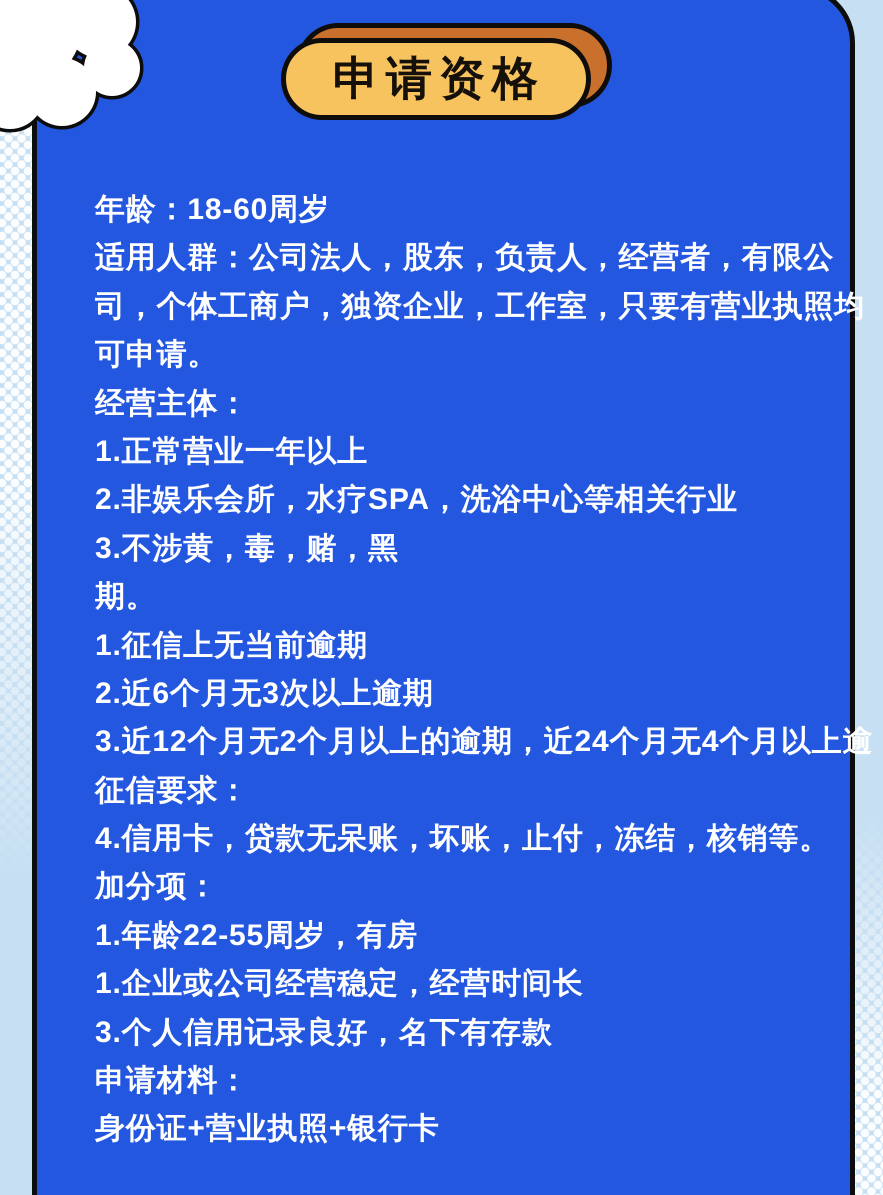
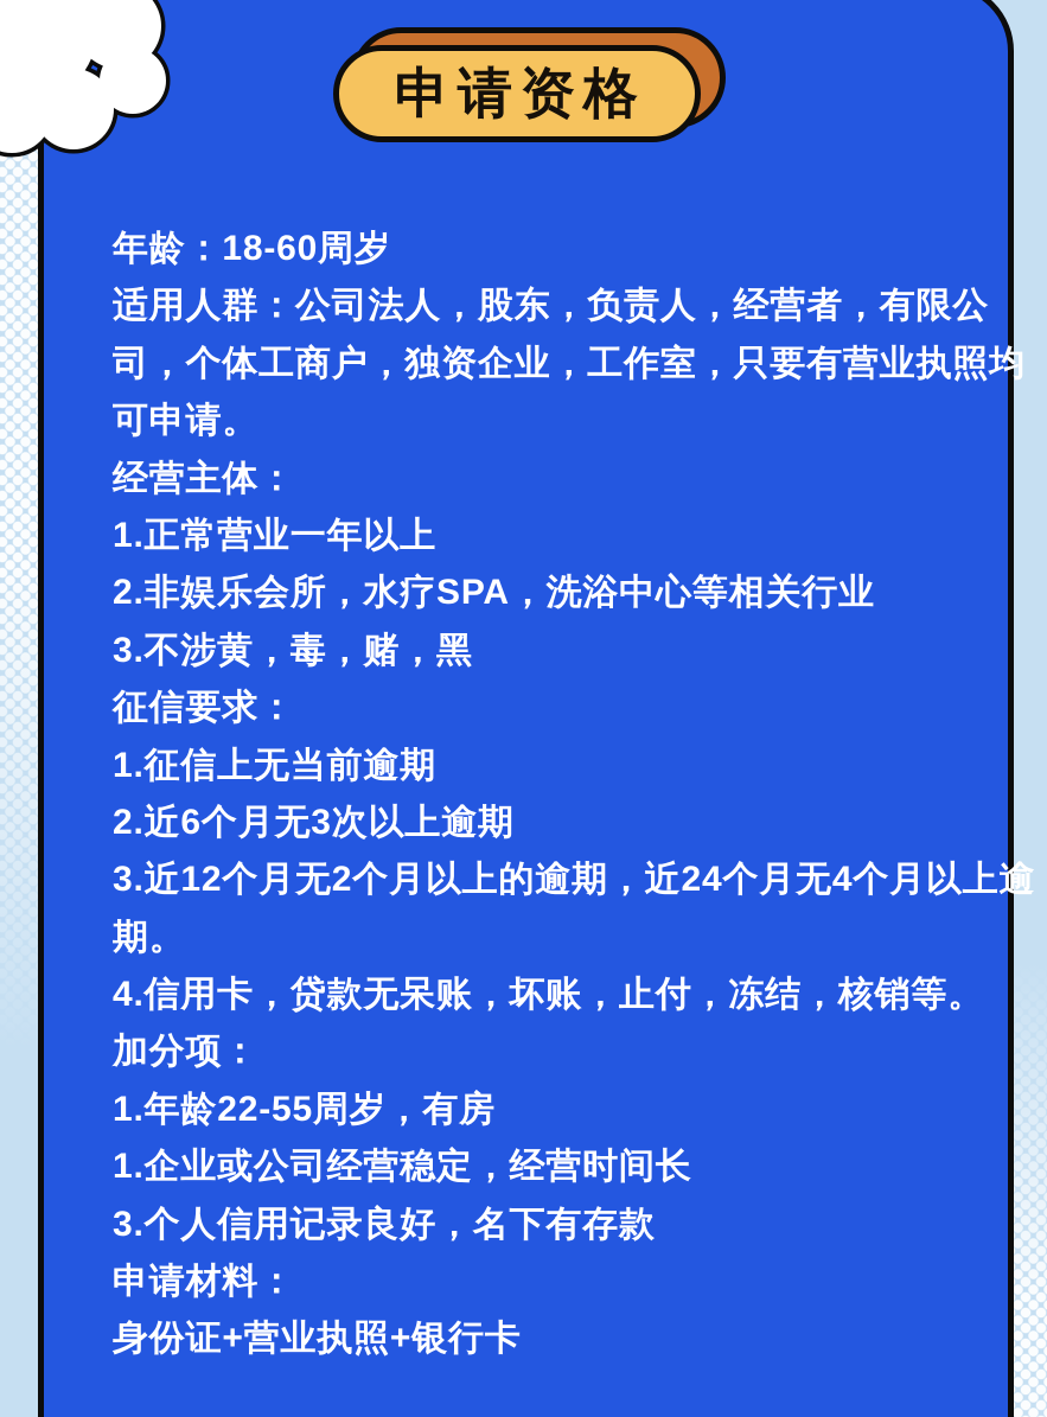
  年龄：18-60周岁
  适用人群：公司法人，股东，负责人，经营者，有限公
  司，个体工商户，独资企业，工作室，只要有营业执照均
  可申请。
  经营主体：
  1.正常营业一年以上
  2.非娱乐会所，水疗SPA，洗浴中心等相关行业
  3.不涉黄，毒，赌，黑
- 期。
+ 征信要求：
  1.征信上无当前逾期
  2.近6个月无3次以上逾期
  3.近12个月无2个月以上的逾期，近24个月无4个月以上逾
- 征信要求：
+ 期。
  4.信用卡，贷款无呆账，坏账，止付，冻结，核销等。
  加分项：
  1.年龄22-55周岁，有房
  1.企业或公司经营稳定，经营时间长
  3.个人信用记录良好，名下有存款
  申请材料：
  身份证+营业执照+银行卡
  申请资格
